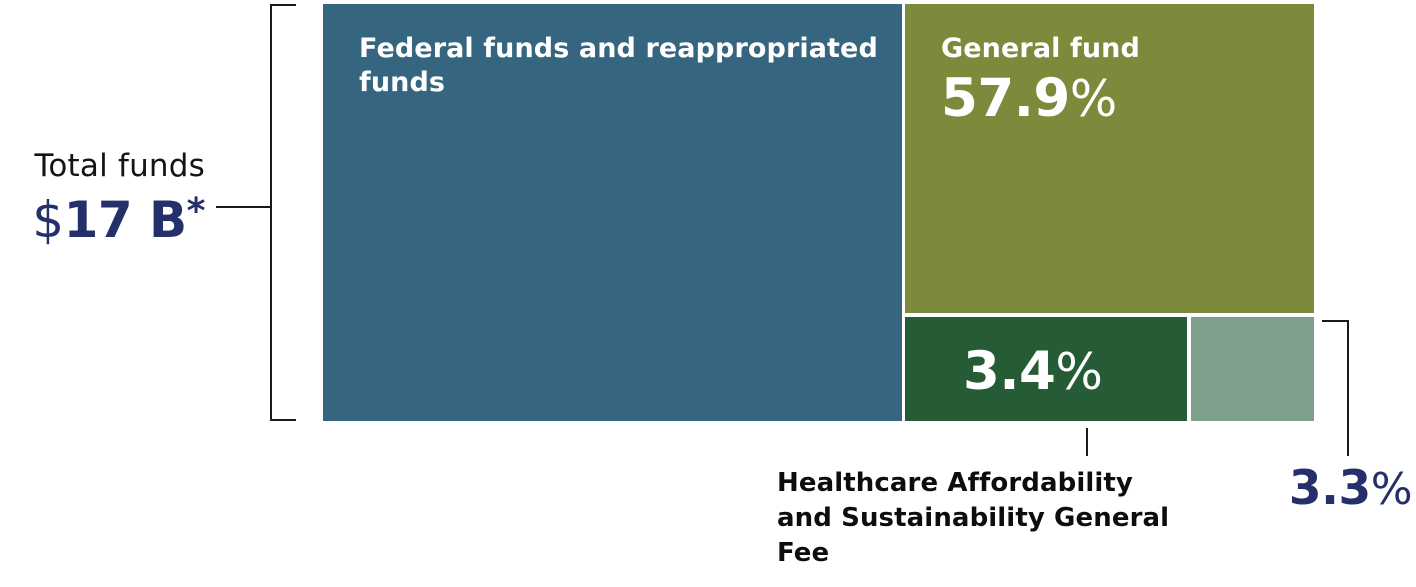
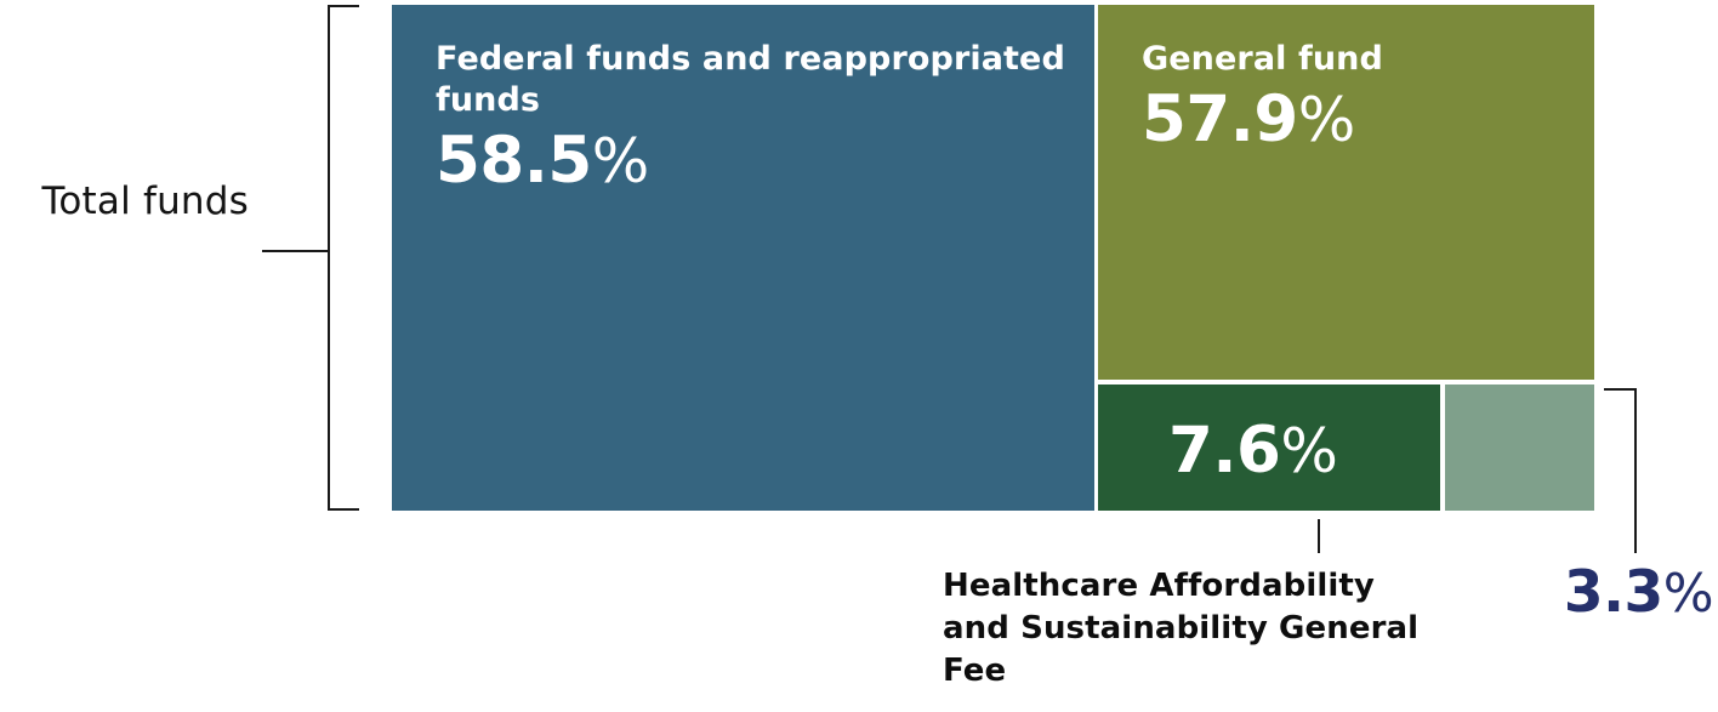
  Total funds
- $17 B*
  Federal funds and reappropriated funds
+ 58.5%
  General fund
  57.9%
- 3.4%
+ 7.6%
  Healthcare Affordability and Sustainability General Fee
  3.3%
